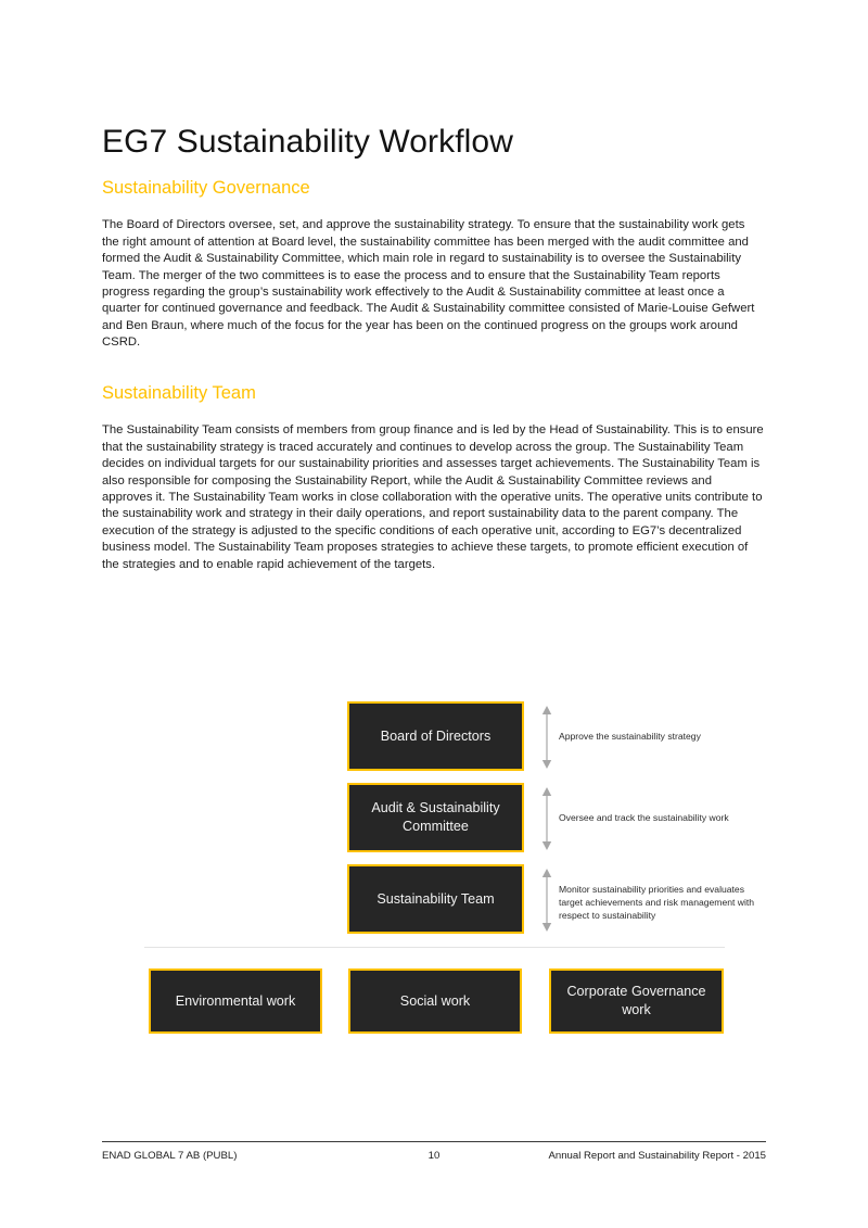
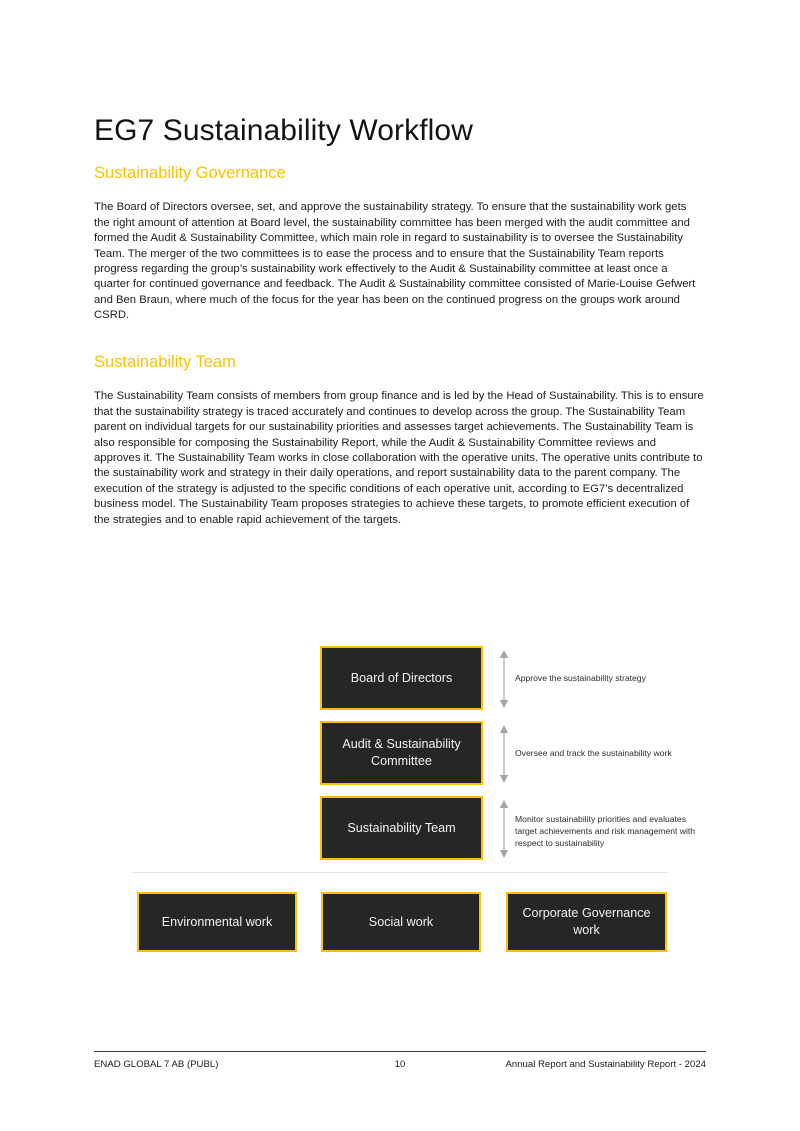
  EG7 Sustainability Workflow
  Sustainability Governance
  The Board of Directors oversee, set, and approve the sustainability strategy. To ensure that the sustainability work gets the right amount of attention at Board level, the sustainability committee has been merged with the audit committee and formed the Audit & Sustainability Committee, which main role in regard to sustainability is to oversee the Sustainability Team. The merger of the two committees is to ease the process and to ensure that the Sustainability Team reports progress regarding the group’s sustainability work effectively to the Audit & Sustainability committee at least once a quarter for continued governance and feedback. The Audit & Sustainability committee consisted of Marie-Louise Gefwert and Ben Braun, where much of the focus for the year has been on the continued progress on the groups work around CSRD.
  Sustainability Team
- The Sustainability Team consists of members from group finance and is led by the Head of Sustainability. This is to ensure that the sustainability strategy is traced accurately and continues to develop across the group. The Sustainability Team decides on individual targets for our sustainability priorities and assesses target achievements. The Sustainability Team is also responsible for composing the Sustainability Report, while the Audit & Sustainability Committee reviews and approves it. The Sustainability Team works in close collaboration with the operative units. The operative units contribute to the sustainability work and strategy in their daily operations, and report sustainability data to the parent company. The execution of the strategy is adjusted to the specific conditions of each operative unit, according to EG7’s decentralized business model. The Sustainability Team proposes strategies to achieve these targets, to promote efficient execution of the strategies and to enable rapid achievement of the targets.
+ The Sustainability Team consists of members from group finance and is led by the Head of Sustainability. This is to ensure that the sustainability strategy is traced accurately and continues to develop across the group. The Sustainability Team parent on individual targets for our sustainability priorities and assesses target achievements. The Sustainability Team is also responsible for composing the Sustainability Report, while the Audit & Sustainability Committee reviews and approves it. The Sustainability Team works in close collaboration with the operative units. The operative units contribute to the sustainability work and strategy in their daily operations, and report sustainability data to the parent company. The execution of the strategy is adjusted to the specific conditions of each operative unit, according to EG7’s decentralized business model. The Sustainability Team proposes strategies to achieve these targets, to promote efficient execution of the strategies and to enable rapid achievement of the targets.
  Board of Directors
  Audit & Sustainability Committee
  Sustainability Team
  Approve the sustainability strategy
  Oversee and track the sustainability work
  Monitor sustainability priorities and evaluates target achievements and risk management with respect to sustainability
  Environmental work
  Social work
  Corporate Governance work
  ENAD GLOBAL 7 AB (PUBL)
  10
- Annual Report and Sustainability Report - 2015
+ Annual Report and Sustainability Report - 2024
